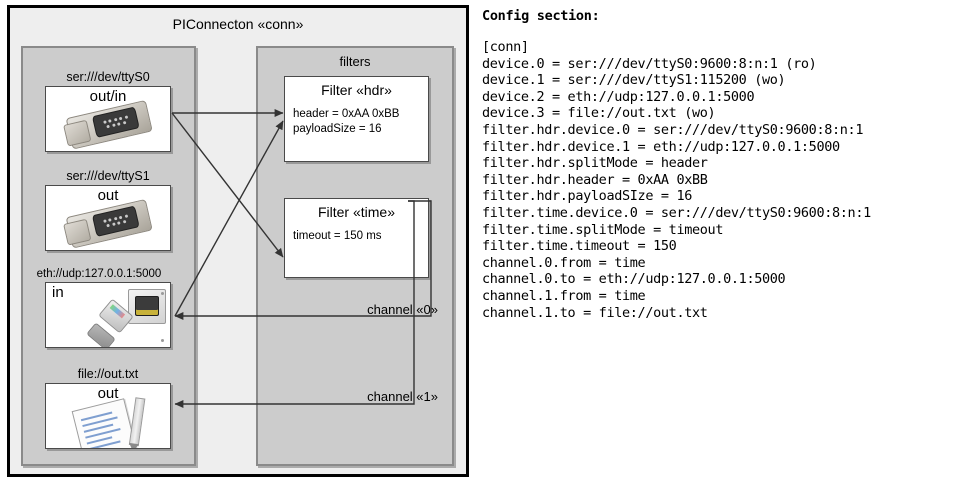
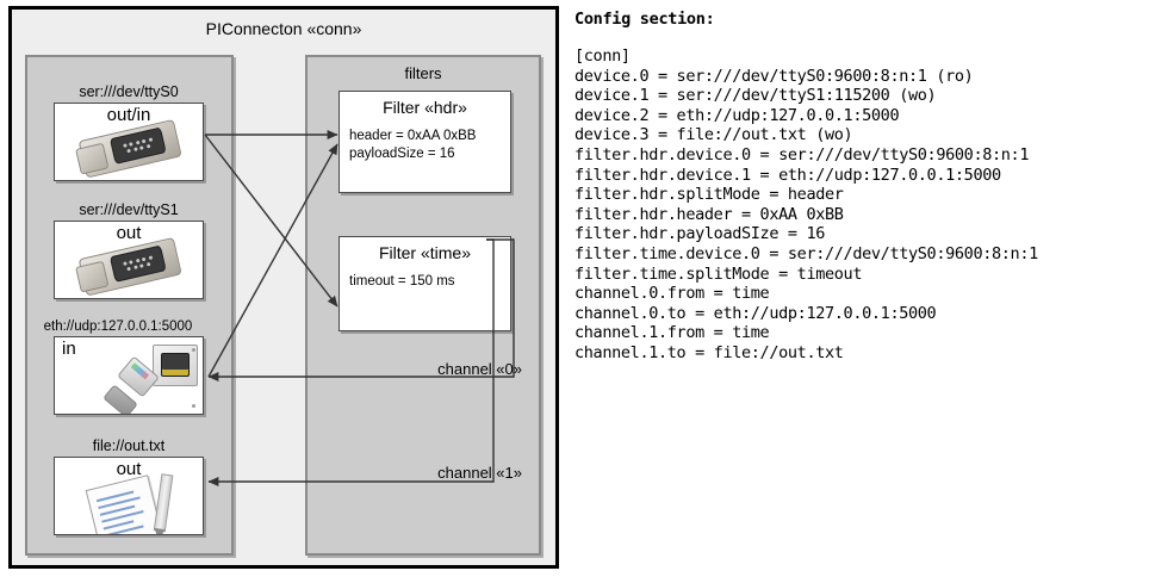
  PIConnecton «conn»
  ser:///dev/ttyS0
  out/in
  ser:///dev/ttyS1
  out
  eth://udp:127.0.0.1:5000
  in
  file://out.txt
  out
  filters
  Filter «hdr»
  header = 0xAA 0xBB
  payloadSize = 16
  Filter «time»
  timeout = 150 ms
  channel «0»
  channel «1»
  Config section:
  [conn]
  device.0 = ser:///dev/ttyS0:9600:8:n:1 (ro)
  device.1 = ser:///dev/ttyS1:115200 (wo)
  device.2 = eth://udp:127.0.0.1:5000
  device.3 = file://out.txt (wo)
  filter.hdr.device.0 = ser:///dev/ttyS0:9600:8:n:1
  filter.hdr.device.1 = eth://udp:127.0.0.1:5000
  filter.hdr.splitMode = header
  filter.hdr.header = 0xAA 0xBB
  filter.hdr.payloadSIze = 16
  filter.time.device.0 = ser:///dev/ttyS0:9600:8:n:1
  filter.time.splitMode = timeout
- filter.time.timeout = 150
  channel.0.from = time
  channel.0.to = eth://udp:127.0.0.1:5000
  channel.1.from = time
  channel.1.to = file://out.txt
